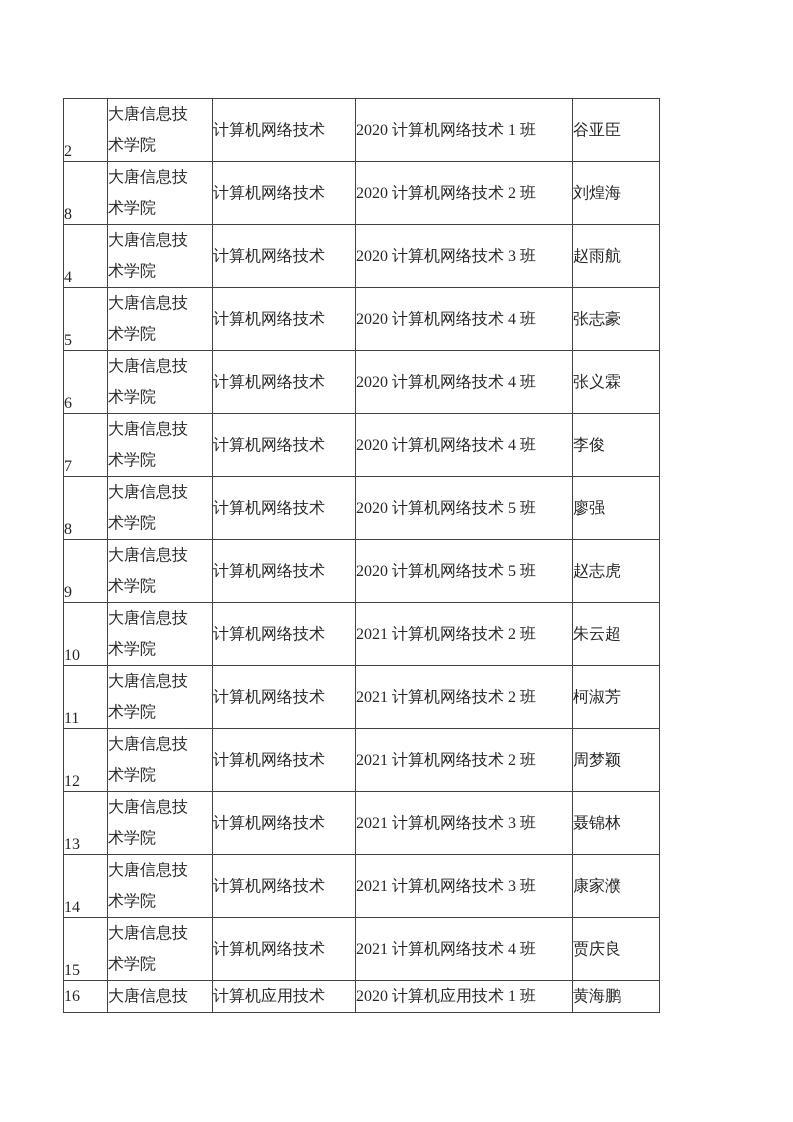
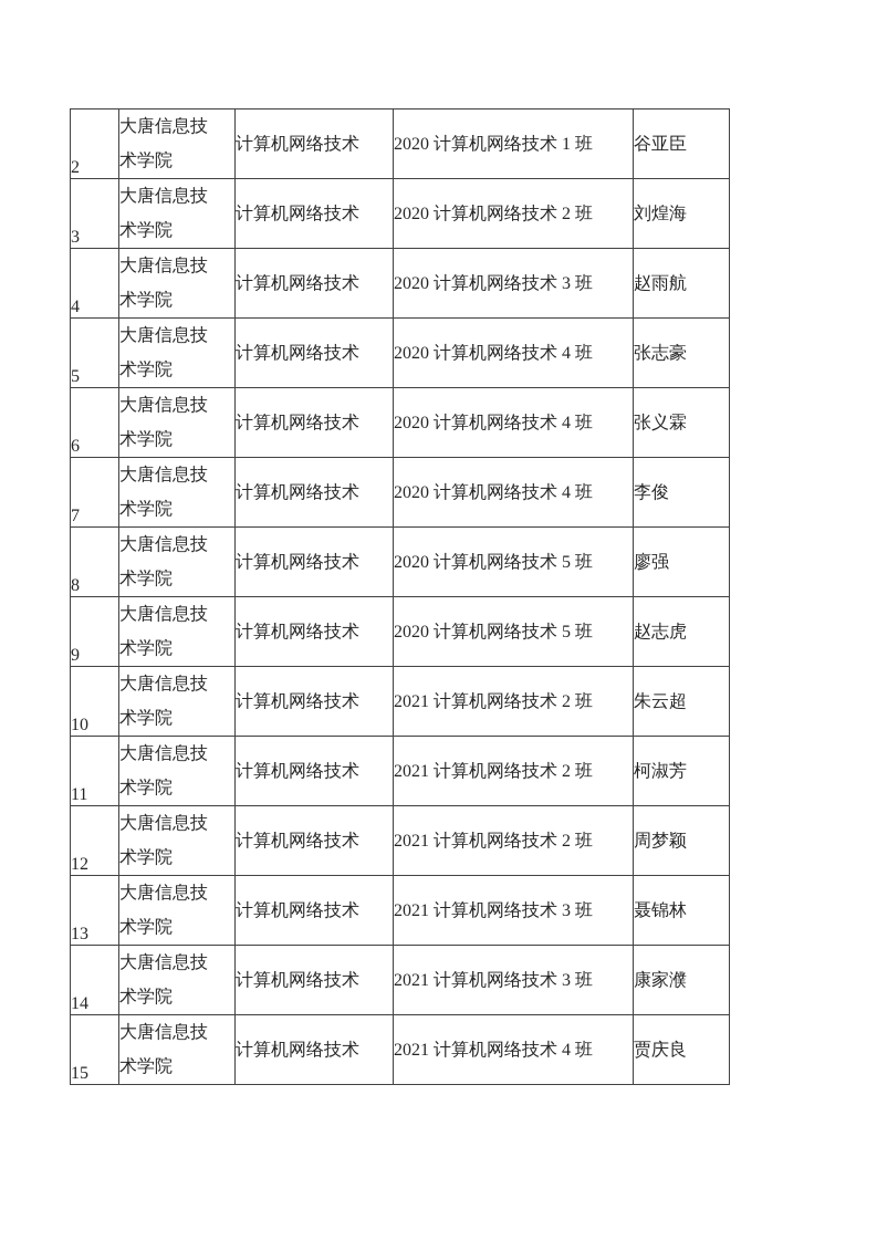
  2	大唐信息技术学院	计算机网络技术	2020 计算机网络技术 1 班	谷亚臣
- 8	大唐信息技术学院	计算机网络技术	2020 计算机网络技术 2 班	刘煌海
+ 3	大唐信息技术学院	计算机网络技术	2020 计算机网络技术 2 班	刘煌海
  4	大唐信息技术学院	计算机网络技术	2020 计算机网络技术 3 班	赵雨航
  5	大唐信息技术学院	计算机网络技术	2020 计算机网络技术 4 班	张志豪
  6	大唐信息技术学院	计算机网络技术	2020 计算机网络技术 4 班	张义霖
  7	大唐信息技术学院	计算机网络技术	2020 计算机网络技术 4 班	李俊
  8	大唐信息技术学院	计算机网络技术	2020 计算机网络技术 5 班	廖强
  9	大唐信息技术学院	计算机网络技术	2020 计算机网络技术 5 班	赵志虎
  10	大唐信息技术学院	计算机网络技术	2021 计算机网络技术 2 班	朱云超
  11	大唐信息技术学院	计算机网络技术	2021 计算机网络技术 2 班	柯淑芳
  12	大唐信息技术学院	计算机网络技术	2021 计算机网络技术 2 班	周梦颖
  13	大唐信息技术学院	计算机网络技术	2021 计算机网络技术 3 班	聂锦林
  14	大唐信息技术学院	计算机网络技术	2021 计算机网络技术 3 班	康家濮
  15	大唐信息技术学院	计算机网络技术	2021 计算机网络技术 4 班	贾庆良
- 16	大唐信息技	计算机应用技术	2020 计算机应用技术 1 班	黄海鹏
